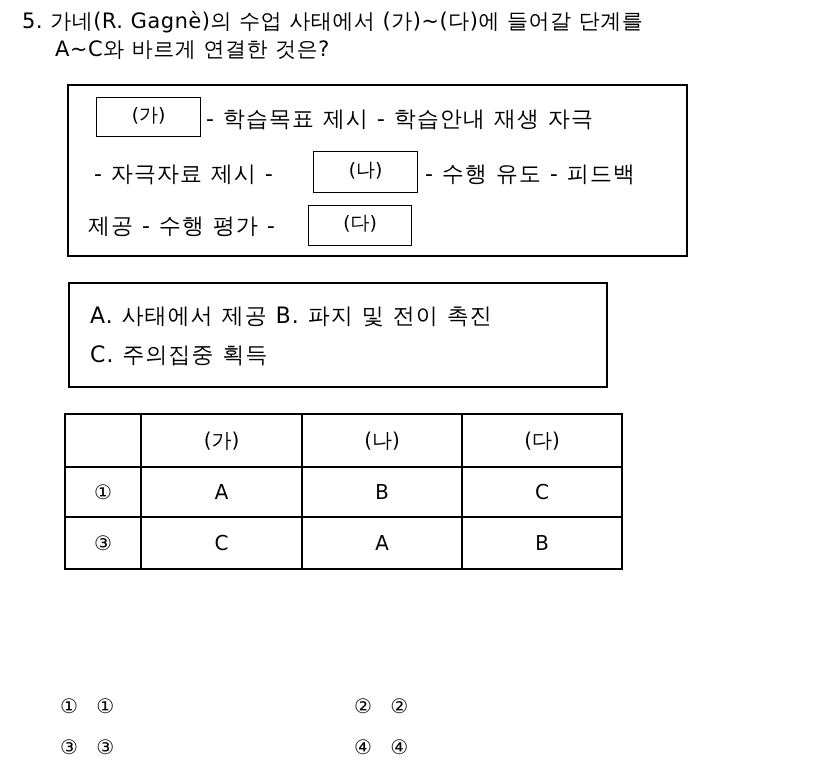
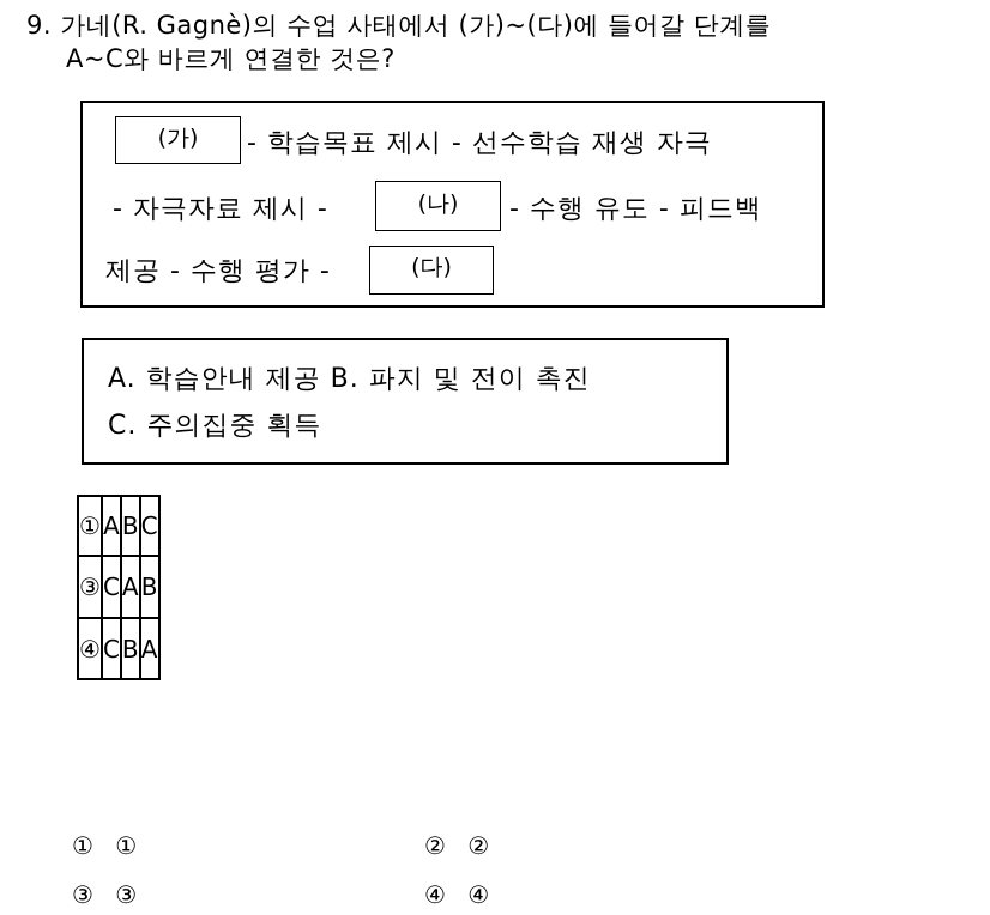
- 5. 가네(R. Gagnè)의 수업 사태에서 (가)~(다)에 들어갈 단계를
+ 9. 가네(R. Gagnè)의 수업 사태에서 (가)~(다)에 들어갈 단계를
  A~C와 바르게 연결한 것은?
  (가)
- - 학습목표 제시 - 학습안내 재생 자극
+ - 학습목표 제시 - 선수학습 재생 자극
  - 자극자료 제시 -
  (나)
  - 수행 유도 - 피드백
  제공 - 수행 평가 -
  (다)
- A. 사태에서 제공 B. 파지 및 전이 촉진
+ A. 학습안내 제공 B. 파지 및 전이 촉진
  C. 주의집중 획득
- 	(가)	(나)	(다)
  ①	A	B	C
  ③	C	A	B
+ ④	C	B	A
  ① ①
  ② ②
  ③ ③
  ④ ④
